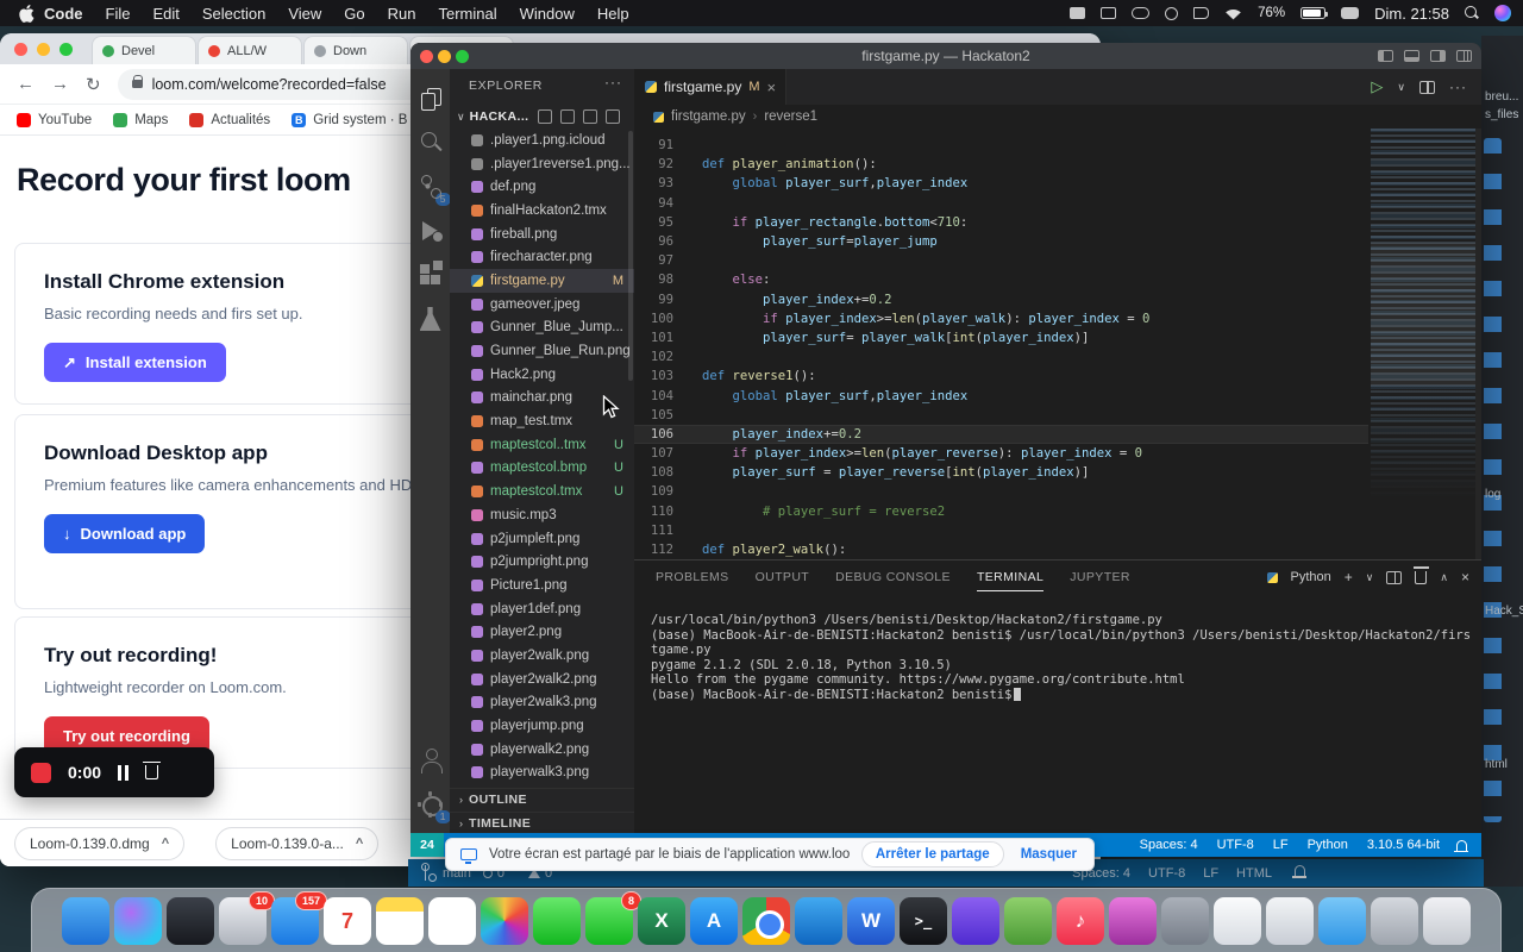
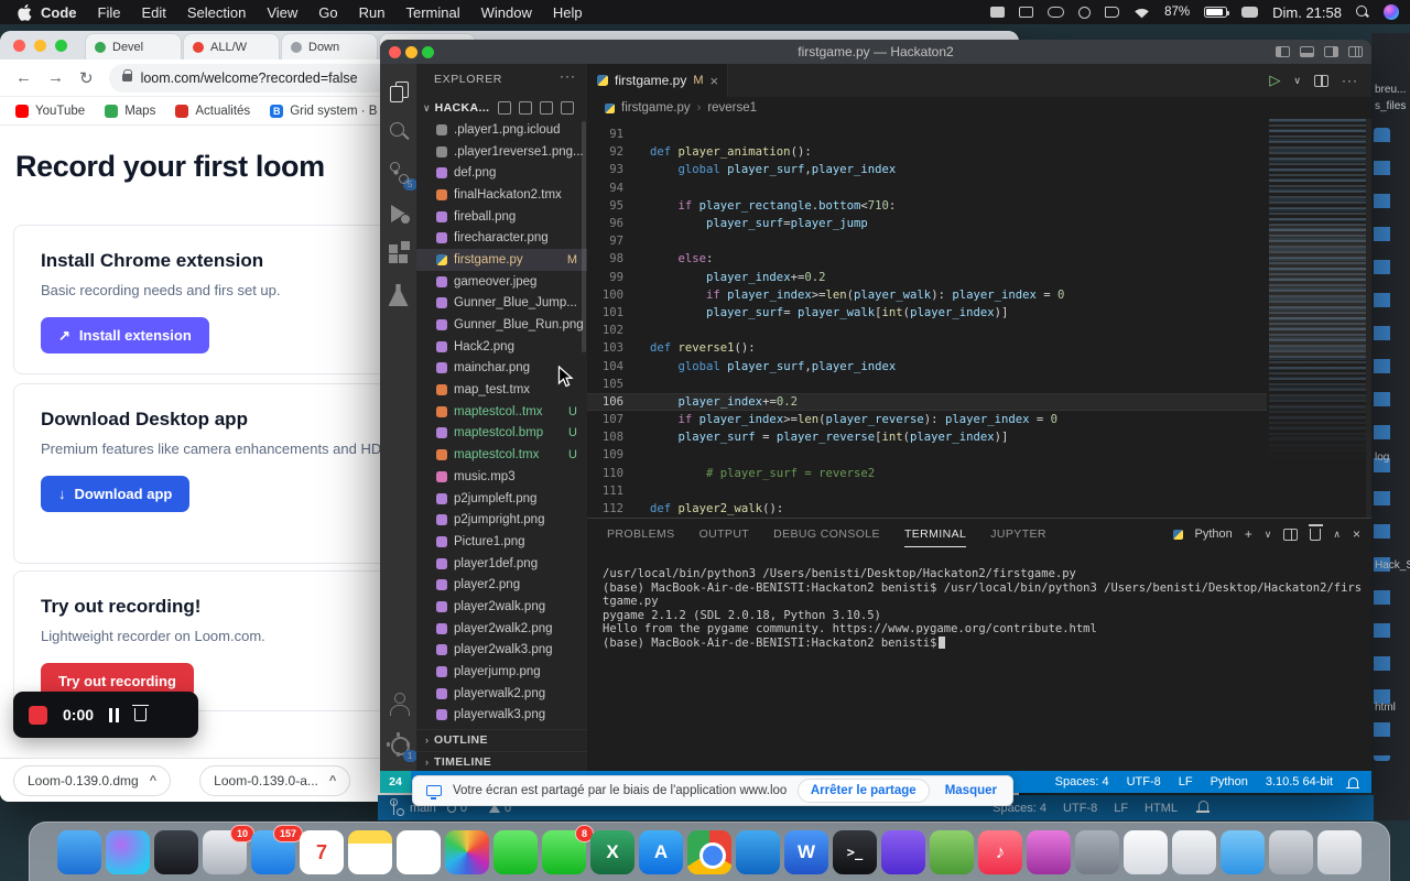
  breu...
  s_files
  log
  Hack_
  html
  Devel
  ALL/W
  Down
  ←
  →
  ↻
  loom.com/welcome?recorded=false
  YouTube
  Maps
  Actualités
  B
  Grid system · B
  Record your first loom
  Install Chrome extension
  Basic recording needs and firs set up.
  ↗
  Install extension
  Download Desktop app
  Premium features like camera enhancements and HD
  ↓
  Download app
  Try out recording!
  Lightweight recorder on Loom.com.
  Try out recording
  0:00
  Loom-0.139.0.dmg
  ^
  Loom-0.139.0-a...
  ^
  firstgame.py — Hackaton2
  5
  1
  EXPLORER
  ···
  ∨
  HACKA...
  .player1.png.icloud
  .player1reverse1.png...
  def.png
  finalHackaton2.tmx
  fireball.png
  firecharacter.png
  firstgame.py
  M
  gameover.jpeg
  Gunner_Blue_Jump...
  Gunner_Blue_Run.png
  Hack2.png
  mainchar.png
  map_test.tmx
  maptestcol..tmx
  U
  maptestcol.bmp
  U
  maptestcol.tmx
  U
  music.mp3
  p2jumpleft.png
  p2jumpright.png
  Picture1.png
  player1def.png
  player2.png
  player2walk.png
  player2walk2.png
  player2walk3.png
  playerjump.png
  playerwalk2.png
  playerwalk3.png
  ›
  OUTLINE
  ›
  TIMELINE
  firstgame.py
  M
  ×
  ▷
  ∨
  ···
  firstgame.py
  ›
  reverse1
  91
  92
  def player_animation():
  93
  global player_surf,player_index
  94
  95
  if player_rectangle.bottom<710:
  96
  player_surf=player_jump
  97
  98
  else:
  99
  player_index+=0.2
  100
  if player_index>=len(player_walk): player_index = 0
  101
  player_surf= player_walk[int(player_index)]
  102
  103
  def reverse1():
  104
  global player_surf,player_index
  105
  106
  player_index+=0.2
  107
  if player_index>=len(player_reverse): player_index = 0
  108
  player_surf = player_reverse[int(player_index)]
  109
  110
  # player_surf = reverse2
  111
  112
  def player2_walk():
  PROBLEMS
  OUTPUT
  DEBUG CONSOLE
  TERMINAL
  JUPYTER
  Python
  +
  ∨
  ∧
  ×
  /usr/local/bin/python3 /Users/benisti/Desktop/Hackaton2/firstgame.py
  (base) MacBook-Air-de-BENISTI:Hackaton2 benisti$ /usr/local/bin/python3 /Users/benisti/Desktop/Hackaton2/firs
  tgame.py
  pygame 2.1.2 (SDL 2.0.18, Python 3.10.5)
  Hello from the pygame community. https://www.pygame.org/contribute.html
  (base) MacBook-Air-de-BENISTI:Hackaton2 benisti$
  24
  Spaces: 4
  UTF-8
  LF
  Python
  3.10.5 64-bit
  main
  0
  0
  Spaces: 4
  UTF-8
  LF
  HTML
  Votre écran est partagé par le biais de l'application www.loo
  Arrêter le partage
  Masquer
  10
  157
  7
  8
  X
  A
  W
  >_
  ♪
  Code
  File
  Edit
  Selection
  View
  Go
  Run
  Terminal
  Window
  Help
- 76%
+ 87%
  Dim. 21:58
